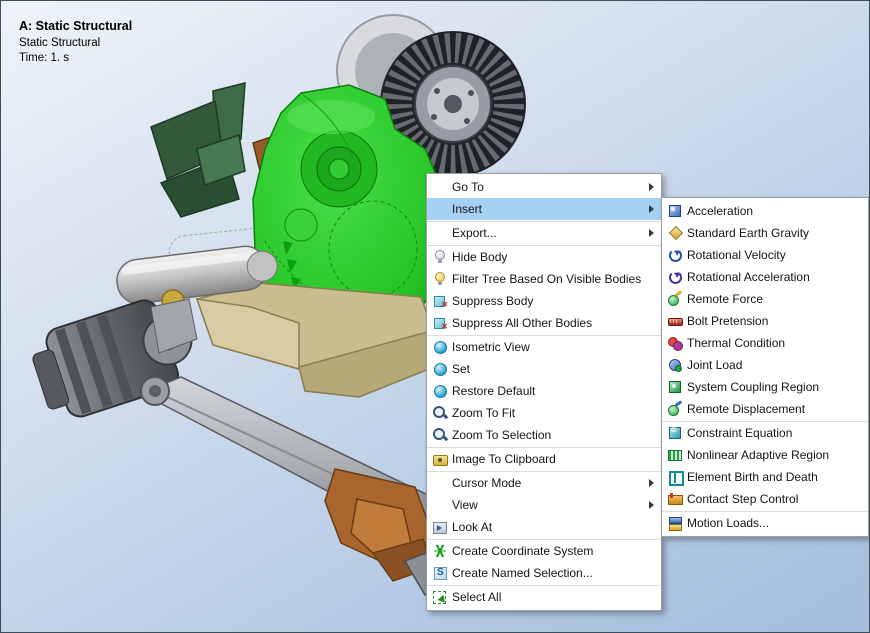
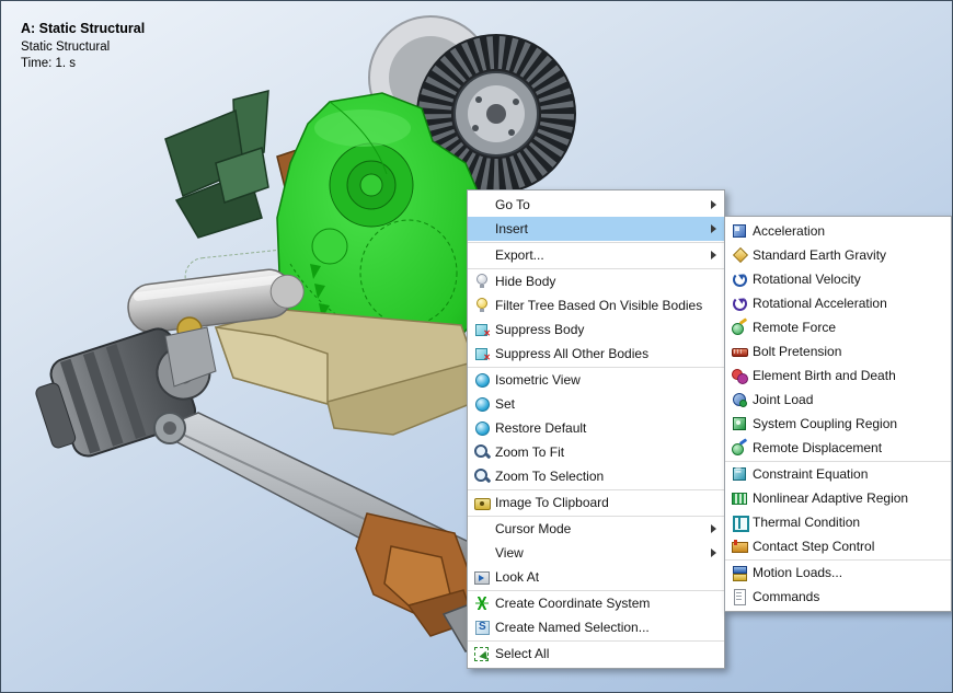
  A: Static Structural
  Static Structural
  Time: 1. s
  Go To
  Insert
  Export...
  Hide Body
  Filter Tree Based On Visible Bodies
  Suppress Body
  Suppress All Other Bodies
  Isometric View
  Set
  Restore Default
  Zoom To Fit
  Zoom To Selection
  Image To Clipboard
  Cursor Mode
  View
  Look At
  Create Coordinate System
  Create Named Selection...
  Select All
  Acceleration
  Standard Earth Gravity
  Rotational Velocity
  Rotational Acceleration
  Remote Force
  Bolt Pretension
- Thermal Condition
+ Element Birth and Death
  Joint Load
  System Coupling Region
  Remote Displacement
  Constraint Equation
  Nonlinear Adaptive Region
- Element Birth and Death
+ Thermal Condition
  Contact Step Control
  Motion Loads...
+ Commands
